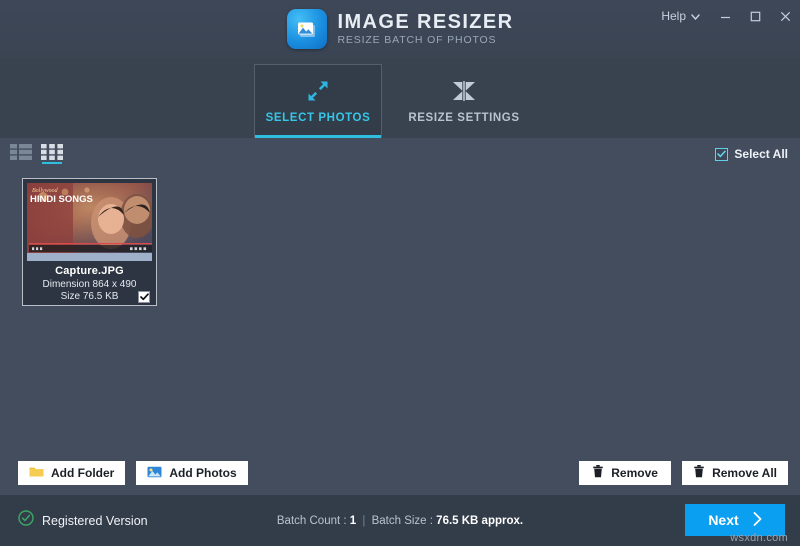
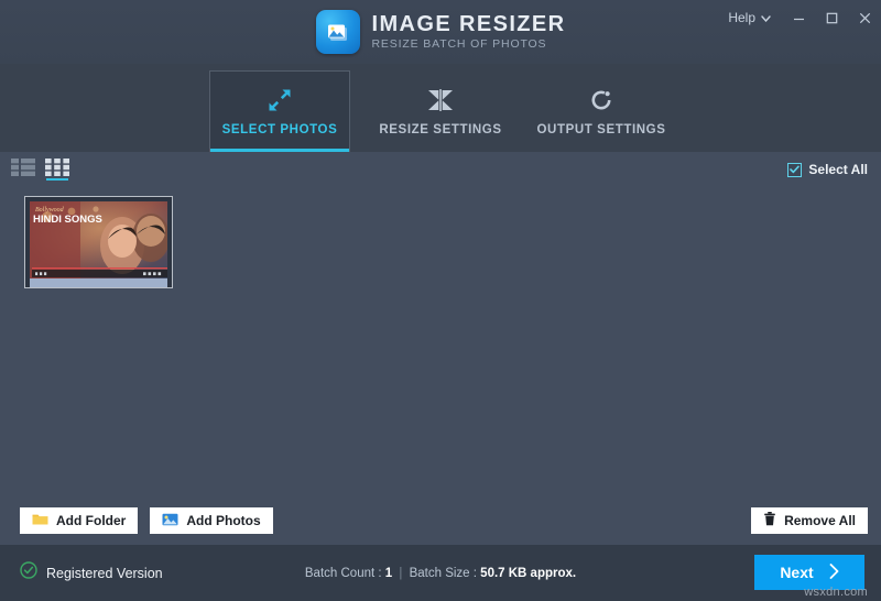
  IMAGE RESIZER
  RESIZE BATCH OF PHOTOS
  Help
  SELECT PHOTOS
  RESIZE SETTINGS
+ OUTPUT SETTINGS
  Select All
  HINDI SONGS
- Capture.JPG
- Dimension 864 x 490
- Size 76.5 KB
  Add Folder
  Add Photos
- Remove
  Remove All
  Registered Version
- Batch Count : 1 | Batch Size : 76.5 KB approx.
+ Batch Count : 1 | Batch Size : 50.7 KB approx.
  Next
  wsxdn.com
